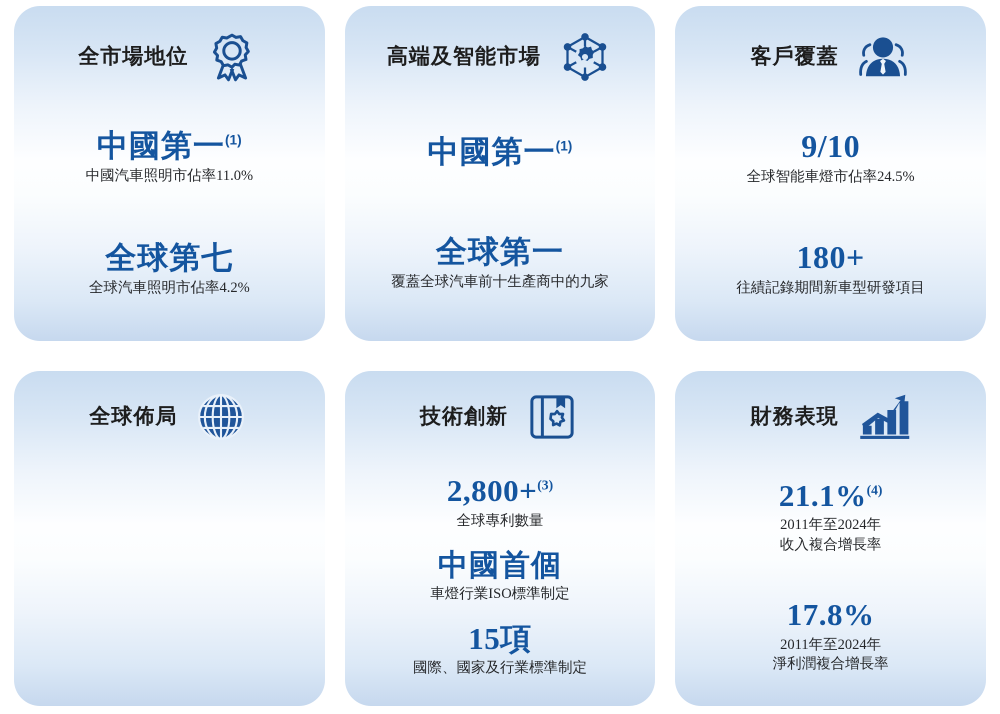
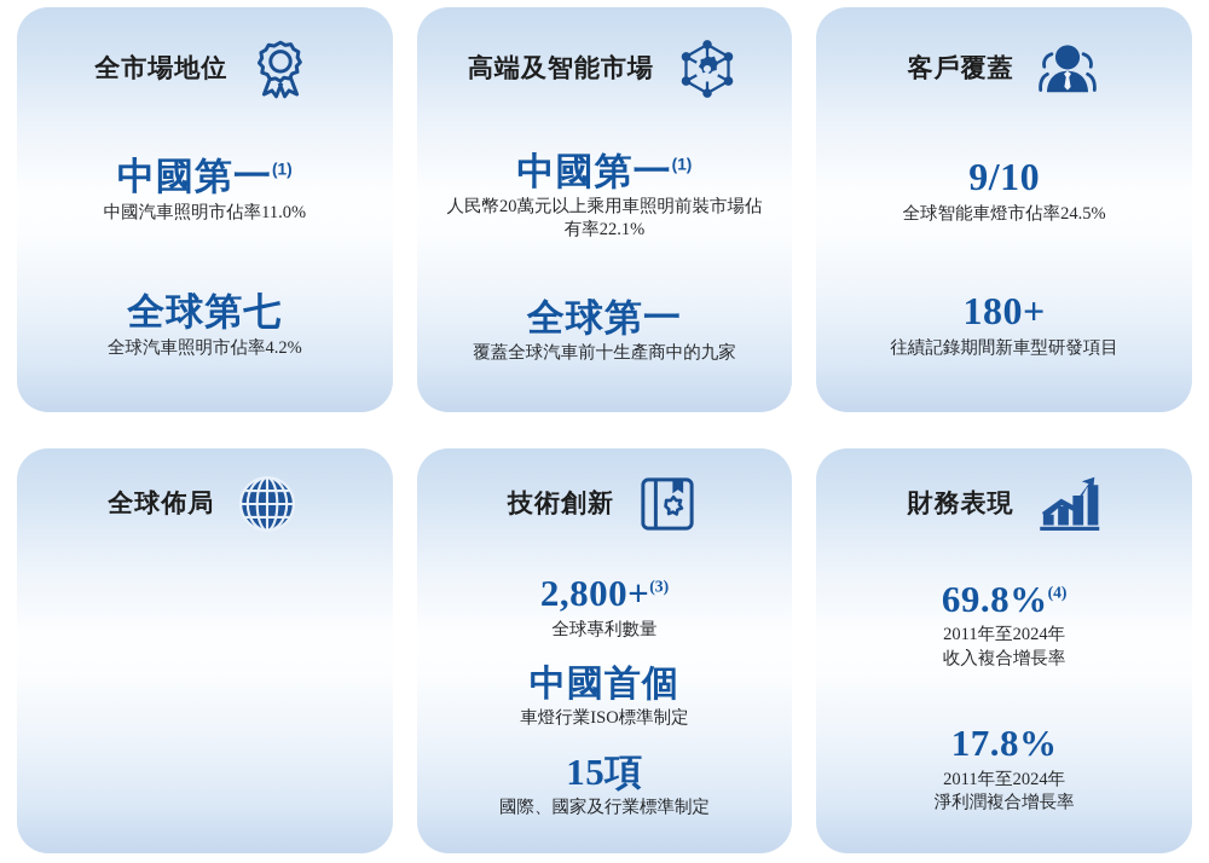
  全市場地位
  中國第一(1)
  中國汽車照明市佔率11.0%
  全球第七
  全球汽車照明市佔率4.2%
  高端及智能市場
  中國第一(1)
+ 人民幣20萬元以上乘用車照明前裝市場佔有率22.1%
  全球第一
  覆蓋全球汽車前十生產商中的九家
  客戶覆蓋
  9/10
  全球智能車燈市佔率24.5%
  180+
  往績記錄期間新車型研發項目
  全球佈局
  技術創新
  2,800+(3)
  全球專利數量
  中國首個
  車燈行業ISO標準制定
  15項
  國際、國家及行業標準制定
  財務表現
- 21.1%(4)
+ 69.8%(4)
  2011年至2024年
  收入複合增長率
  17.8%
  2011年至2024年
  淨利潤複合增長率
